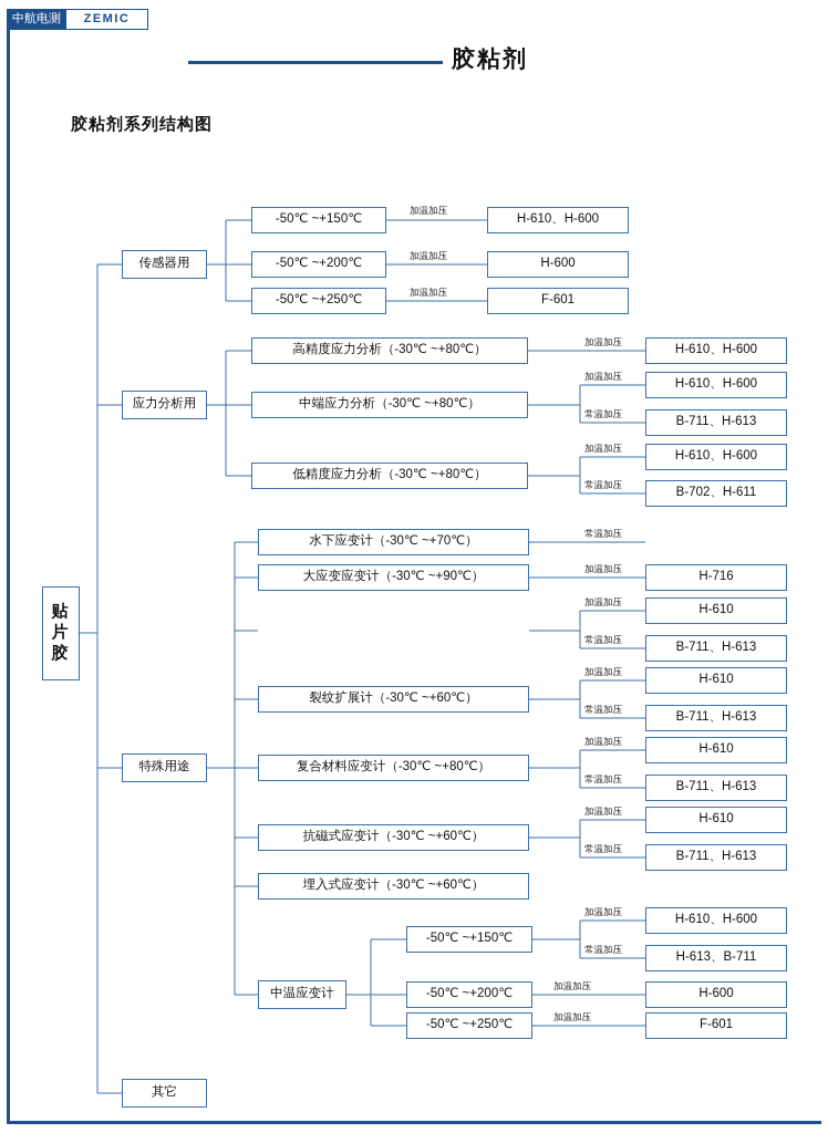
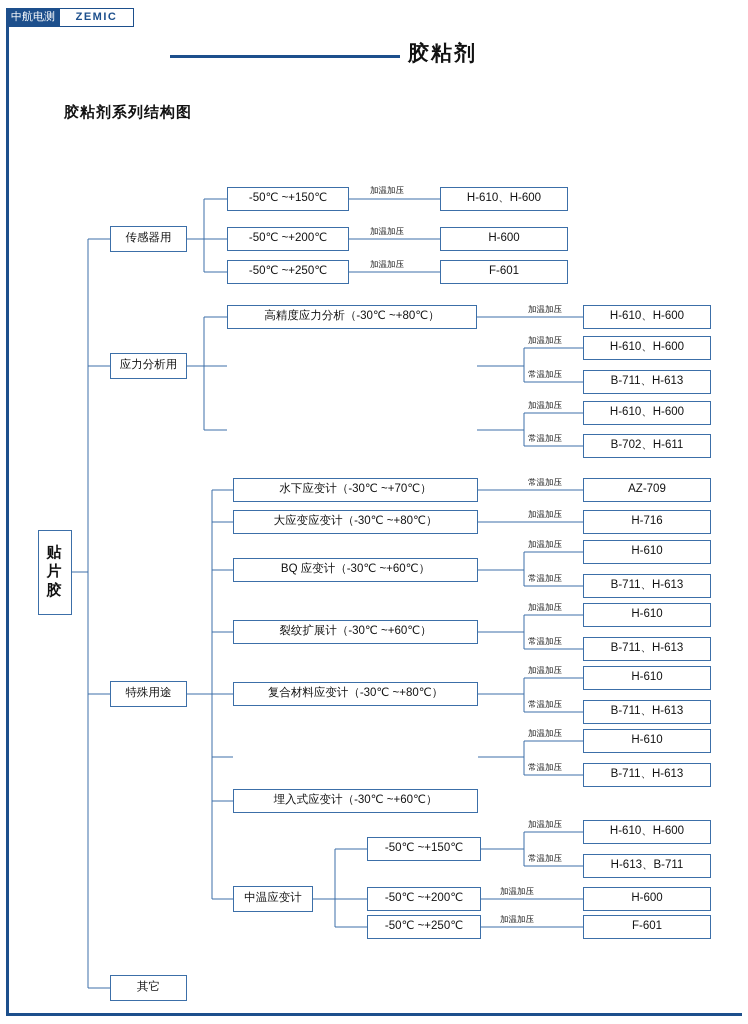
  中航电测
  ZEMIC
  胶粘剂
  胶粘剂系列结构图
  贴片胶
  传感器用
  应力分析用
  特殊用途
  其它
  -50℃ ~+150℃
  -50℃ ~+200℃
  -50℃ ~+250℃
  H-610、H-600
  H-600
  F-601
  加温加压
  加温加压
  加温加压
  高精度应力分析（-30℃ ~+80℃）
- 中端应力分析（-30℃ ~+80℃）
- 低精度应力分析（-30℃ ~+80℃）
  H-610、H-600
  H-610、H-600
  B-711、H-613
  H-610、H-600
  B-702、H-611
  加温加压
  加温加压
  常温加压
  加温加压
  常温加压
  水下应变计（-30℃ ~+70℃）
- 大应变应变计（-30℃ ~+90℃）
+ 大应变应变计（-30℃ ~+80℃）
+ BQ 应变计（-30℃ ~+60℃）
  裂纹扩展计（-30℃ ~+60℃）
  复合材料应变计（-30℃ ~+80℃）
- 抗磁式应变计（-30℃ ~+60℃）
  埋入式应变计（-30℃ ~+60℃）
  中温应变计
+ AZ-709
  H-716
  H-610
  B-711、H-613
  H-610
  B-711、H-613
  H-610
  B-711、H-613
  H-610
  B-711、H-613
  常温加压
  加温加压
  加温加压
  常温加压
  加温加压
  常温加压
  加温加压
  常温加压
  加温加压
  常温加压
  -50℃ ~+150℃
  -50℃ ~+200℃
  -50℃ ~+250℃
  H-610、H-600
  H-613、B-711
  H-600
  F-601
  加温加压
  常温加压
  加温加压
  加温加压
